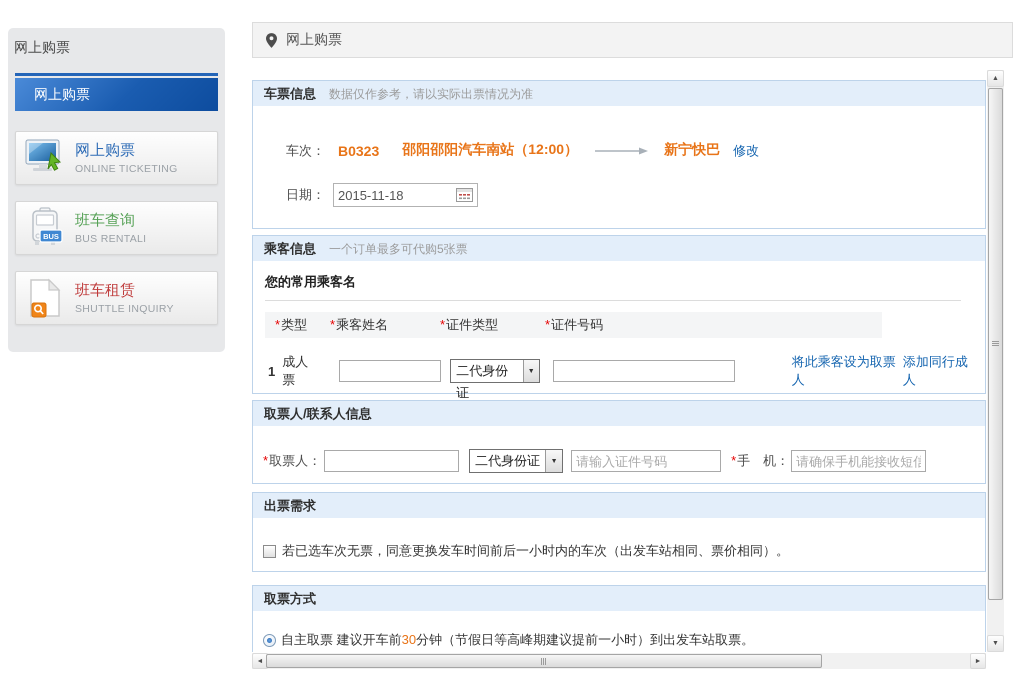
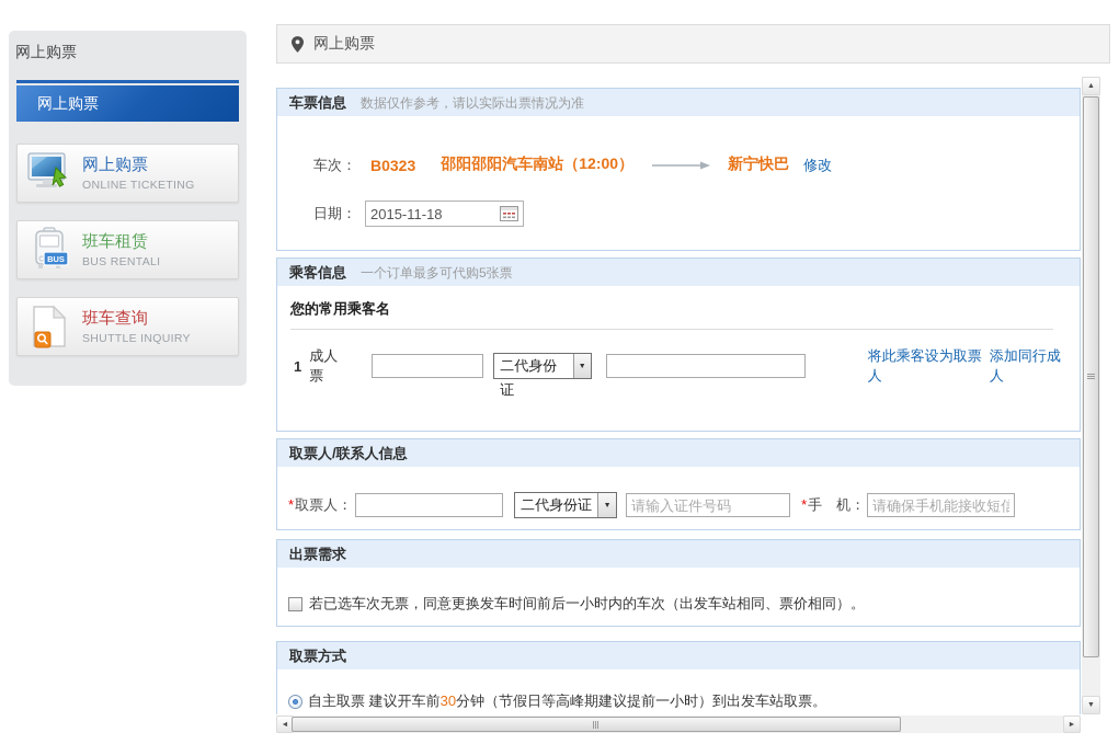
  网上购票
  网上购票
  网上购票
  ONLINE TICKETING
  BUS
- 班车查询
+ 班车租赁
  BUS RENTALI
- 班车租赁
+ 班车查询
  SHUTTLE INQUIRY
  网上购票
  车票信息 数据仅作参考，请以实际出票情况为准
  车次：
  B0323
  邵阳邵阳汽车南站（12:00）
  新宁快巴
  修改
  日期：
  2015-11-18
  乘客信息 一个订单最多可代购5张票
  您的常用乘客名
- *类型
- *乘客姓名
- *证件类型
- *证件号码
  1
  成人票
  二代身份证
  将此乘客设为取票人
  添加同行成人
  取票人/联系人信息
  *取票人：
  二代身份证
  请输入证件号码
  *手 机：
  请确保手机能接收短信
  出票需求
  若已选车次无票，同意更换发车时间前后一小时内的车次（出发车站相同、票价相同）。
  取票方式
  自主取票 建议开车前30分钟（节假日等高峰期建议提前一小时）到出发车站取票。
